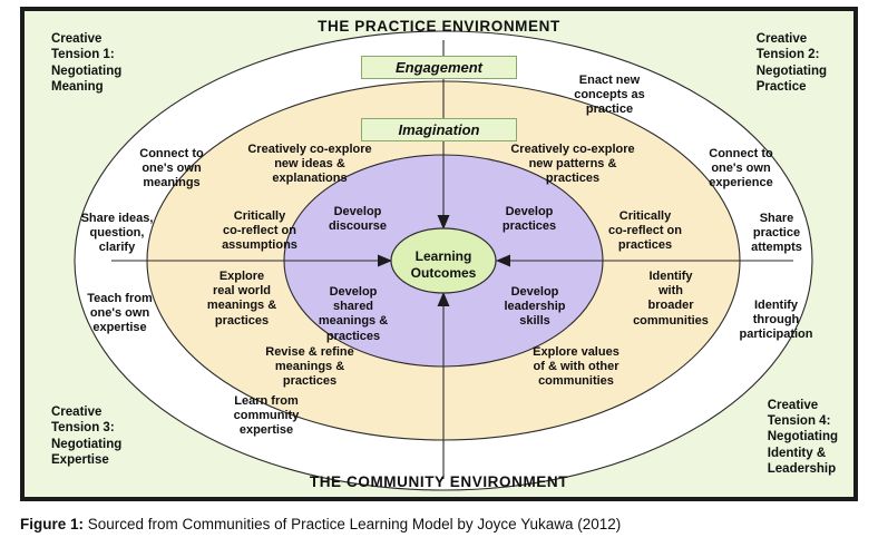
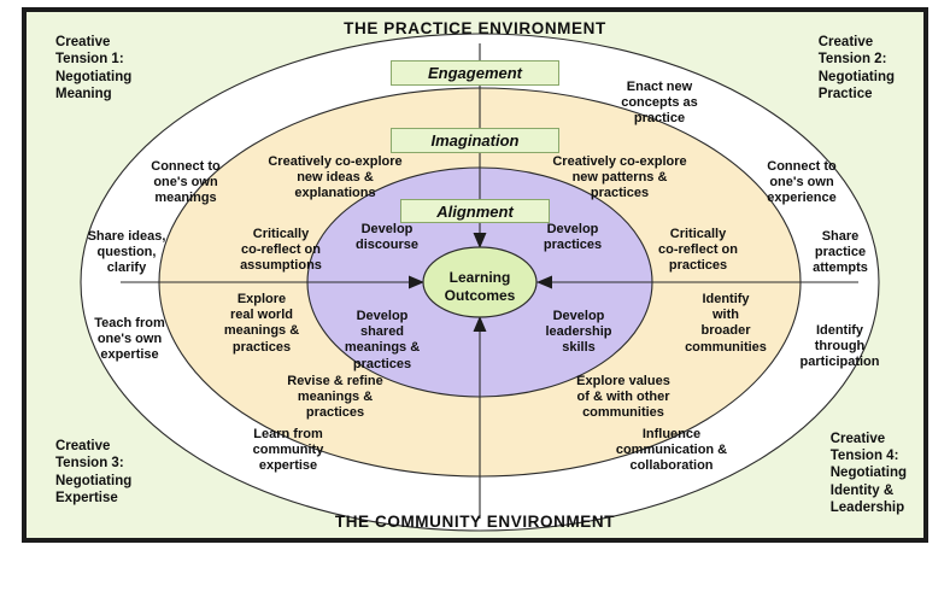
  THE PRACTICE ENVIRONMENT
  THE COMMUNITY ENVIRONMENT
  Creative
  Tension 1:
  Negotiating
  Meaning
  Creative
  Tension 2:
  Negotiating
  Practice
  Creative
  Tension 3:
  Negotiating
  Expertise
  Creative
  Tension 4:
  Negotiating
  Identity &
  Leadership
  Engagement
  Imagination
+ Alignment
  Enact new
  concepts as
  practice
  Connect to
  one's own
  meanings
  Connect to
  one's own
  experience
  Share ideas,
  question,
  clarify
  Share
  practice
  attempts
  Teach from
  one's own
  expertise
  Identify
  through
  participation
  Learn from
  community
  expertise
+ Influence
+ communication &
+ collaboration
  Creatively co-explore
  new ideas &
  explanations
  Creatively co-explore
  new patterns &
  practices
  Critically
  co-reflect on
  assumptions
  Critically
  co-reflect on
  practices
  Explore
  real world
  meanings &
  practices
  Identify
  with
  broader
  communities
  Revise & refine
  meanings &
  practices
  Explore values
  of & with other
  communities
  Develop
  discourse
  Develop
  practices
  Develop
  shared
  meanings &
  practices
  Develop
  leadership
  skills
  Learning
  Outcomes
- Figure 1: Sourced from Communities of Practice Learning Model by Joyce Yukawa (2012)
